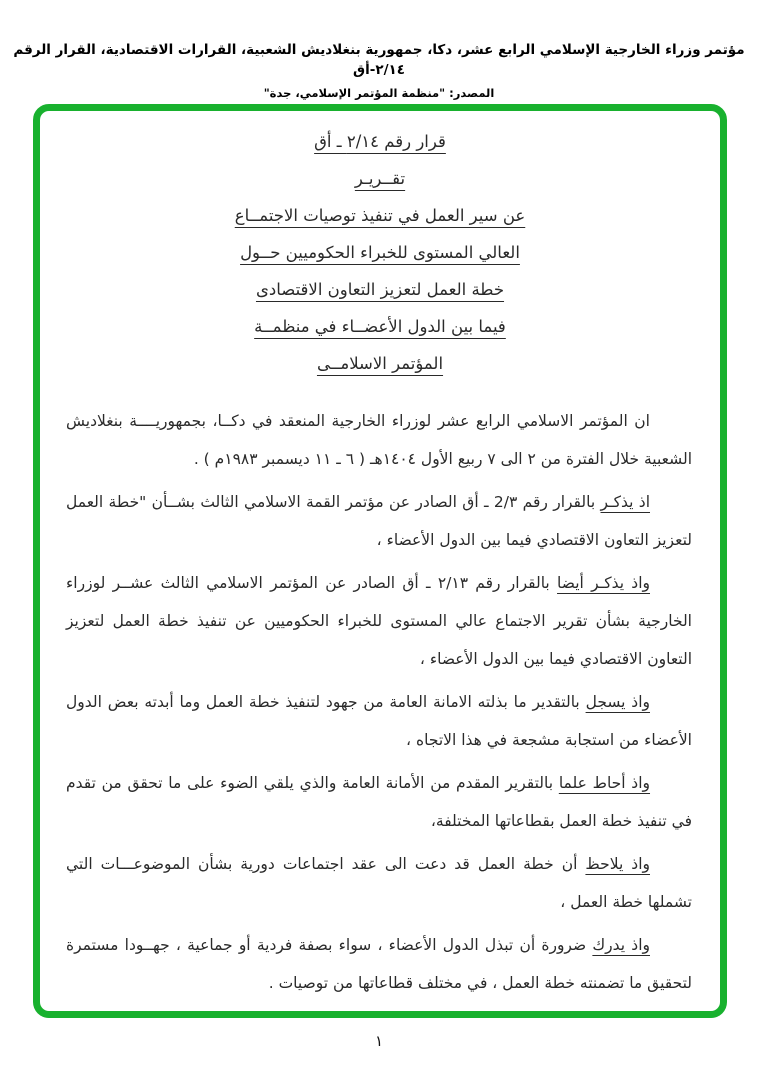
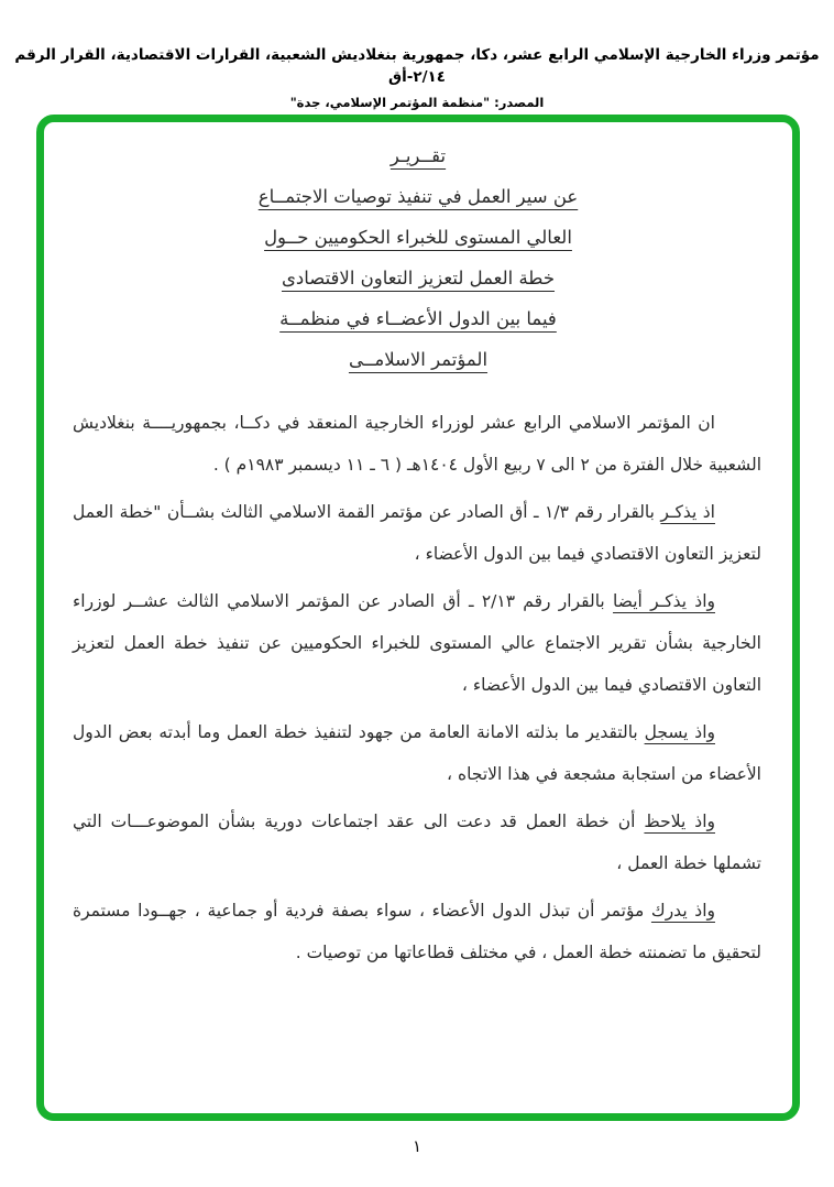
  مؤتمر وزراء الخارجية الإسلامي الرابع عشر، دكا، جمهورية بنغلاديش الشعبية، القرارات الاقتصادية، القرار الرقم ٢/١٤-أق
  المصدر: "منظمة المؤتمر الإسلامي، جدة"
- قرار رقم ٢/١٤ ـ أق
  تقــريـر
  عن سير العمل في تنفيذ توصيات الاجتمــاع
  العالي المستوى للخبراء الحكوميين حــول
  خطة العمل لتعزيز التعاون الاقتصادى
  فيما بين الدول الأعضــاء في منظمــة
  المؤتمر الاسلامــى
  ان المؤتمر الاسلامي الرابع عشر لوزراء الخارجية المنعقد في دكــا، بجمهوريــــة بنغلاديش الشعبية خلال الفترة من ٢ الى ٧ ربيع الأول ١٤٠٤هـ ( ٦ ـ ١١ ديسمبر ١٩٨٣م ) .
- اذ يذكـر بالقرار رقم 2/٣ ـ أق الصادر عن مؤتمر القمة الاسلامي الثالث بشــأن "خطة العمل لتعزيز التعاون الاقتصادي فيما بين الدول الأعضاء ،
+ اذ يذكـر بالقرار رقم ١/٣ ـ أق الصادر عن مؤتمر القمة الاسلامي الثالث بشــأن "خطة العمل لتعزيز التعاون الاقتصادي فيما بين الدول الأعضاء ،
  واذ يذكـر أيضا بالقرار رقم ٢/١٣ ـ أق الصادر عن المؤتمر الاسلامي الثالث عشــر لوزراء الخارجية بشأن تقرير الاجتماع عالي المستوى للخبراء الحكوميين عن تنفيذ خطة العمل لتعزيز التعاون الاقتصادي فيما بين الدول الأعضاء ،
  واذ يسجل بالتقدير ما بذلته الامانة العامة من جهود لتنفيذ خطة العمل وما أبدته بعض الدول الأعضاء من استجابة مشجعة في هذا الاتجاه ،
- واذ أحاط علما بالتقرير المقدم من الأمانة العامة والذي يلقي الضوء على ما تحقق من تقدم في تنفيذ خطة العمل بقطاعاتها المختلفة،
  واذ يلاحظ أن خطة العمل قد دعت الى عقد اجتماعات دورية بشأن الموضوعـــات التي تشملها خطة العمل ،
- واذ يدرك ضرورة أن تبذل الدول الأعضاء ، سواء بصفة فردية أو جماعية ، جهــودا مستمرة لتحقيق ما تضمنته خطة العمل ، في مختلف قطاعاتها من توصيات .
+ واذ يدرك مؤتمر أن تبذل الدول الأعضاء ، سواء بصفة فردية أو جماعية ، جهــودا مستمرة لتحقيق ما تضمنته خطة العمل ، في مختلف قطاعاتها من توصيات .
  ١
